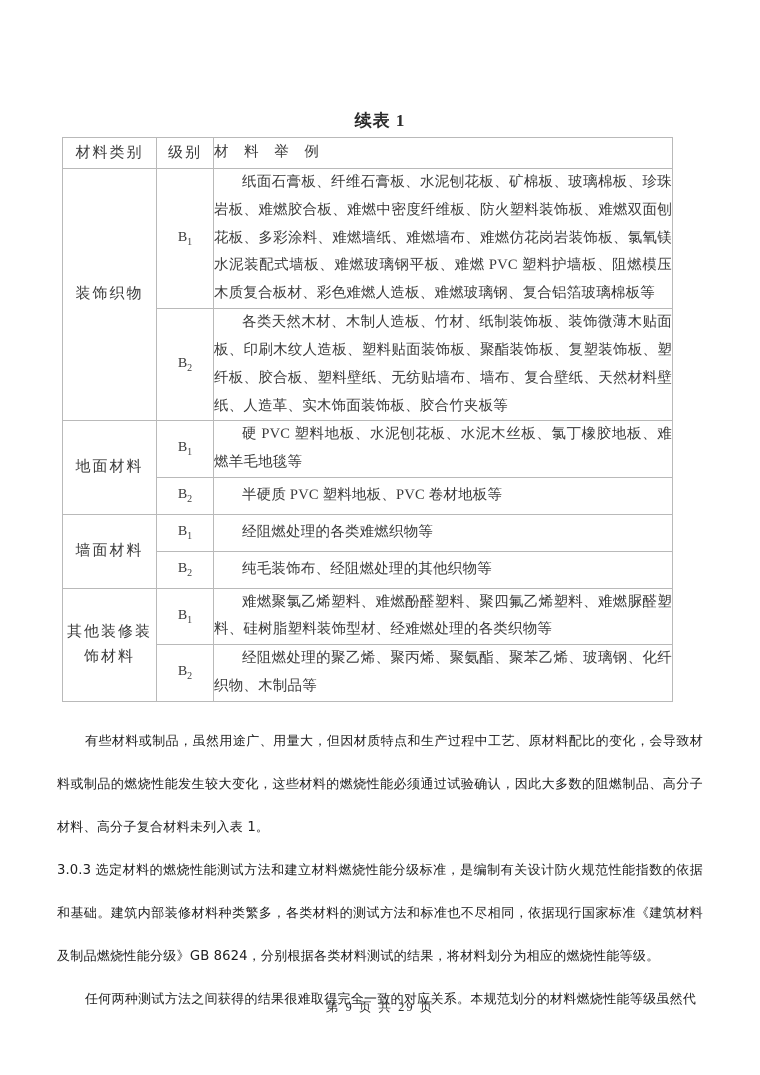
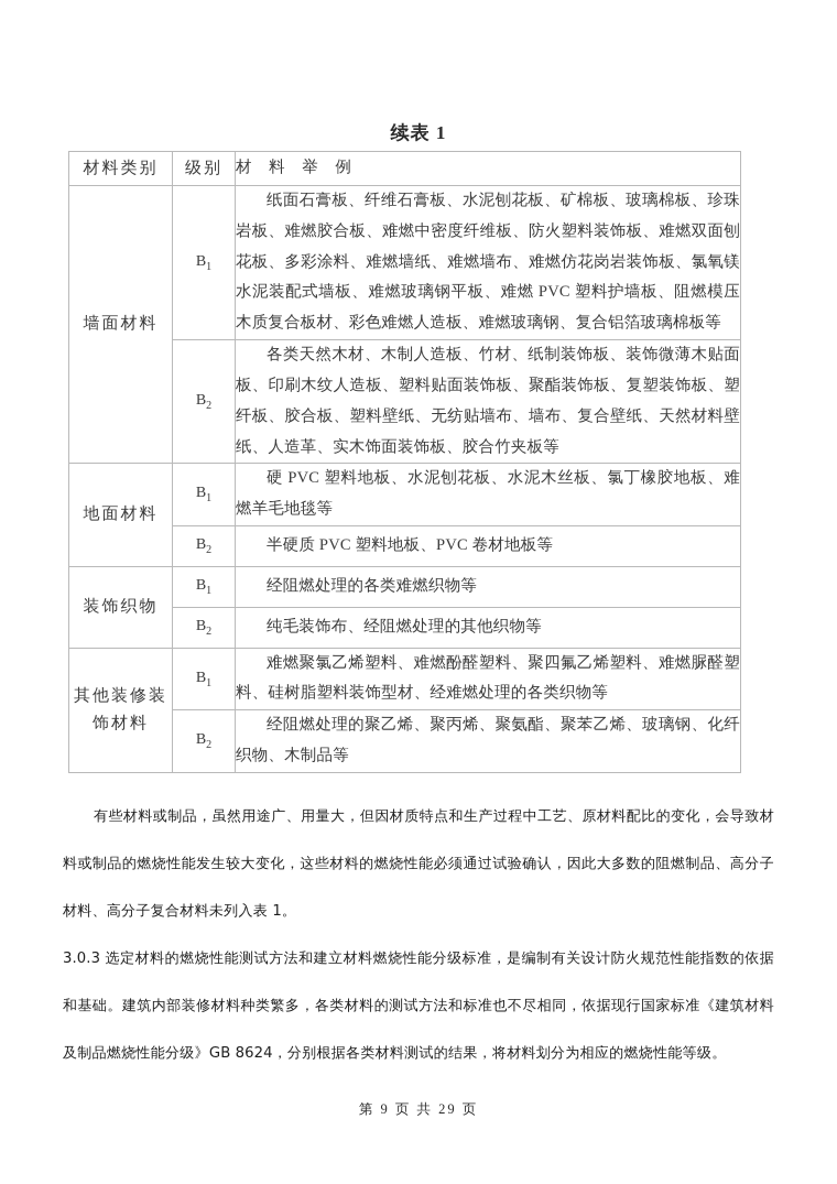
  续表 1
  材料类别	级别	材 料 举 例
- 装饰织物	B1	纸面石膏板、纤维石膏板、水泥刨花板、矿棉板、玻璃棉板、珍珠岩板、难燃胶合板、难燃中密度纤维板、防火塑料装饰板、难燃双面刨花板、多彩涂料、难燃墙纸、难燃墙布、难燃仿花岗岩装饰板、氯氧镁水泥装配式墙板、难燃玻璃钢平板、难燃 PVC 塑料护墙板、阻燃模压木质复合板材、彩色难燃人造板、难燃玻璃钢、复合铝箔玻璃棉板等
+ 墙面材料	B1	纸面石膏板、纤维石膏板、水泥刨花板、矿棉板、玻璃棉板、珍珠岩板、难燃胶合板、难燃中密度纤维板、防火塑料装饰板、难燃双面刨花板、多彩涂料、难燃墙纸、难燃墙布、难燃仿花岗岩装饰板、氯氧镁水泥装配式墙板、难燃玻璃钢平板、难燃 PVC 塑料护墙板、阻燃模压木质复合板材、彩色难燃人造板、难燃玻璃钢、复合铝箔玻璃棉板等
  B2	各类天然木材、木制人造板、竹材、纸制装饰板、装饰微薄木贴面板、印刷木纹人造板、塑料贴面装饰板、聚酯装饰板、复塑装饰板、塑纤板、胶合板、塑料壁纸、无纺贴墙布、墙布、复合壁纸、天然材料壁纸、人造革、实木饰面装饰板、胶合竹夹板等
  地面材料	B1	硬 PVC 塑料地板、水泥刨花板、水泥木丝板、氯丁橡胶地板、难燃羊毛地毯等
  B2	半硬质 PVC 塑料地板、PVC 卷材地板等
- 墙面材料	B1	经阻燃处理的各类难燃织物等
+ 装饰织物	B1	经阻燃处理的各类难燃织物等
  B2	纯毛装饰布、经阻燃处理的其他织物等
  其他装修装饰材料	B1	难燃聚氯乙烯塑料、难燃酚醛塑料、聚四氟乙烯塑料、难燃脲醛塑料、硅树脂塑料装饰型材、经难燃处理的各类织物等
  B2	经阻燃处理的聚乙烯、聚丙烯、聚氨酯、聚苯乙烯、玻璃钢、化纤织物、木制品等
  有些材料或制品，虽然用途广、用量大，但因材质特点和生产过程中工艺、原材料配比的变化，会导致材料或制品的燃烧性能发生较大变化，这些材料的燃烧性能必须通过试验确认，因此大多数的阻燃制品、高分子材料、高分子复合材料未列入表 1。
  3.0.3 选定材料的燃烧性能测试方法和建立材料燃烧性能分级标准，是编制有关设计防火规范性能指数的依据和基础。建筑内部装修材料种类繁多，各类材料的测试方法和标准也不尽相同，依据现行国家标准《建筑材料及制品燃烧性能分级》GB 8624，分别根据各类材料测试的结果，将材料划分为相应的燃烧性能等级。
- 任何两种测试方法之间获得的结果很难取得完全一致的对应关系。本规范划分的材料燃烧性能等级虽然代
  第 9 页 共 29 页
